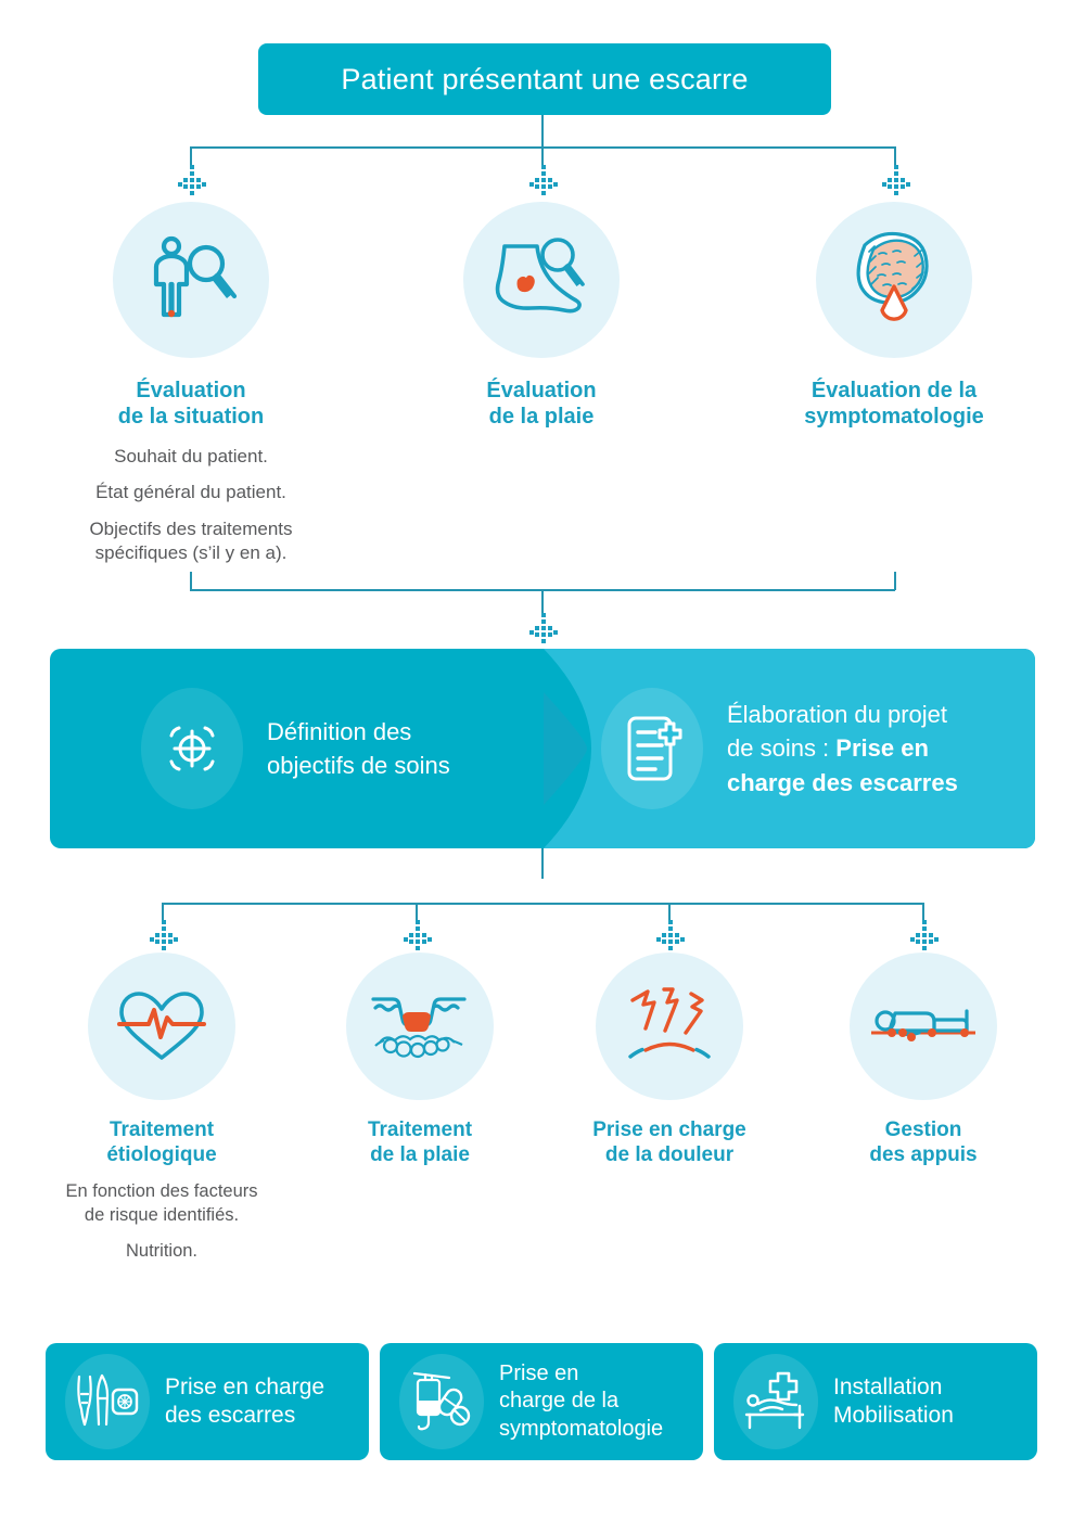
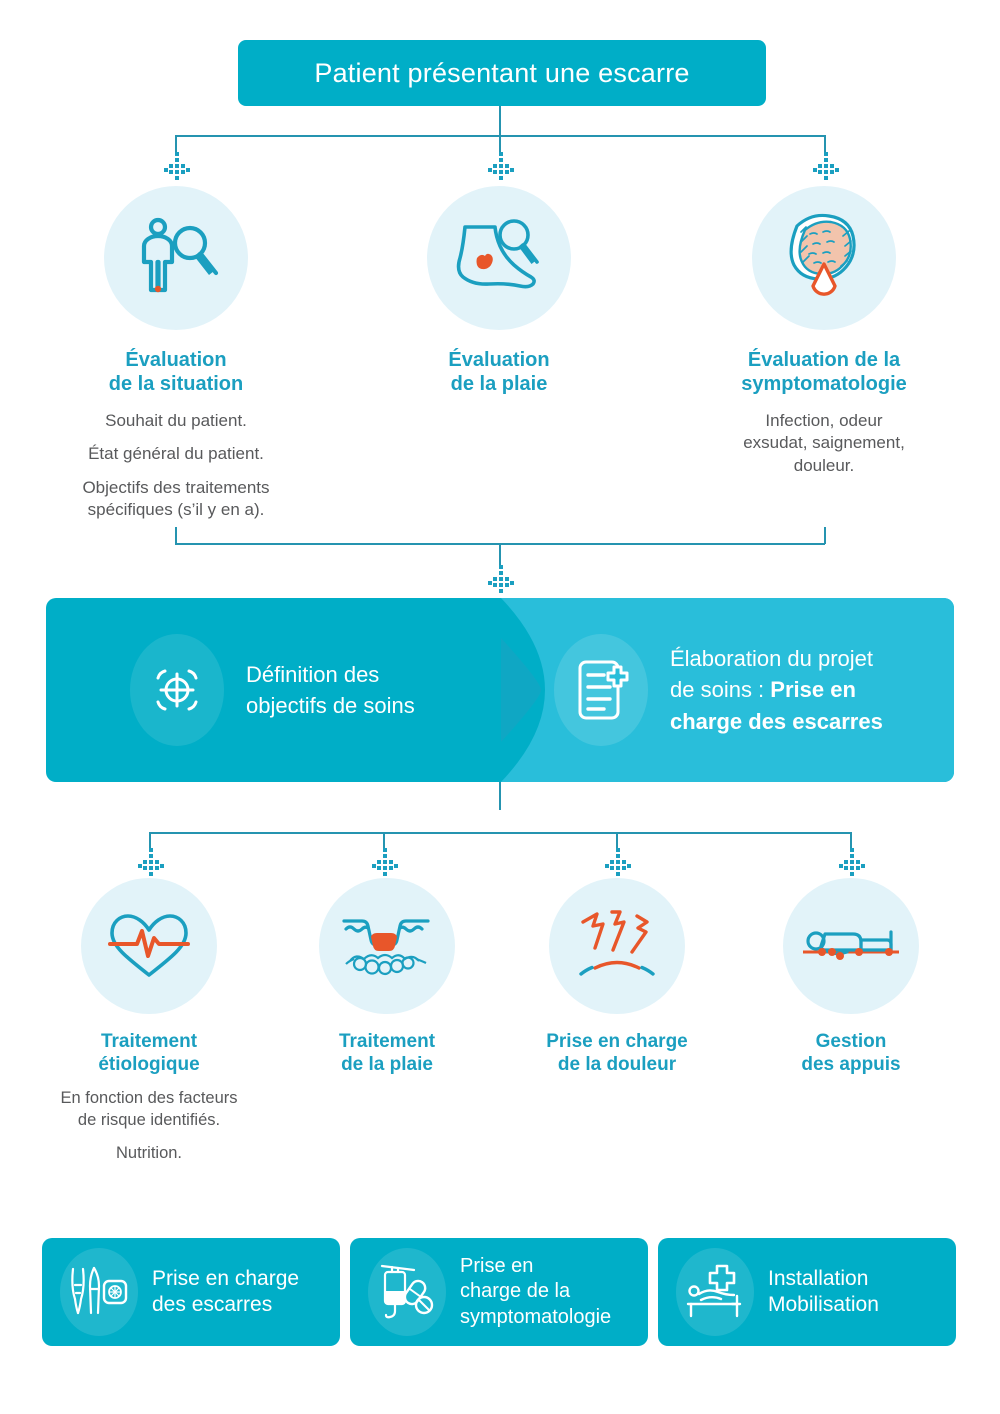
  Patient présentant une escarre
  Évaluation
  de la situation
  Souhait du patient.
  État général du patient.
  Objectifs des traitements
  spécifiques (s’il y en a).
  Évaluation
  de la plaie
  Évaluation de la
  symptomatologie
+ Infection, odeur
+ exsudat, saignement,
+ douleur.
  Définition des
  objectifs de soins
  Élaboration du projet
  de soins : Prise en
  charge des escarres
  Traitement
  étiologique
  En fonction des facteurs
  de risque identifiés.
  Nutrition.
  Traitement
  de la plaie
  Prise en charge
  de la douleur
  Gestion
  des appuis
  Prise en charge
  des escarres
  Prise en
  charge de la
  symptomatologie
  Installation
  Mobilisation
